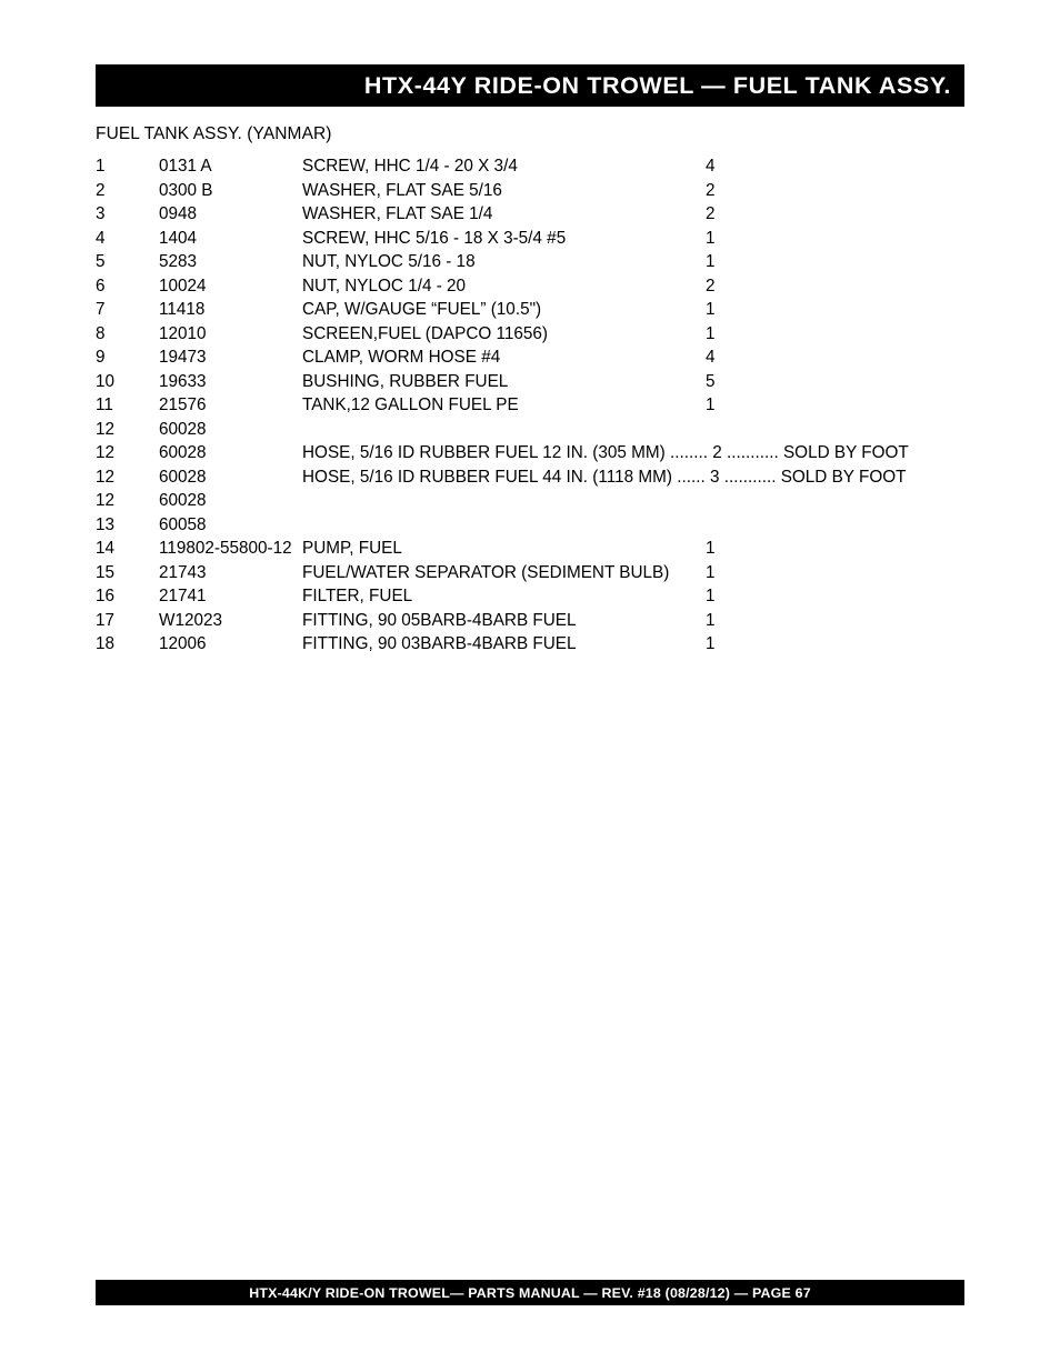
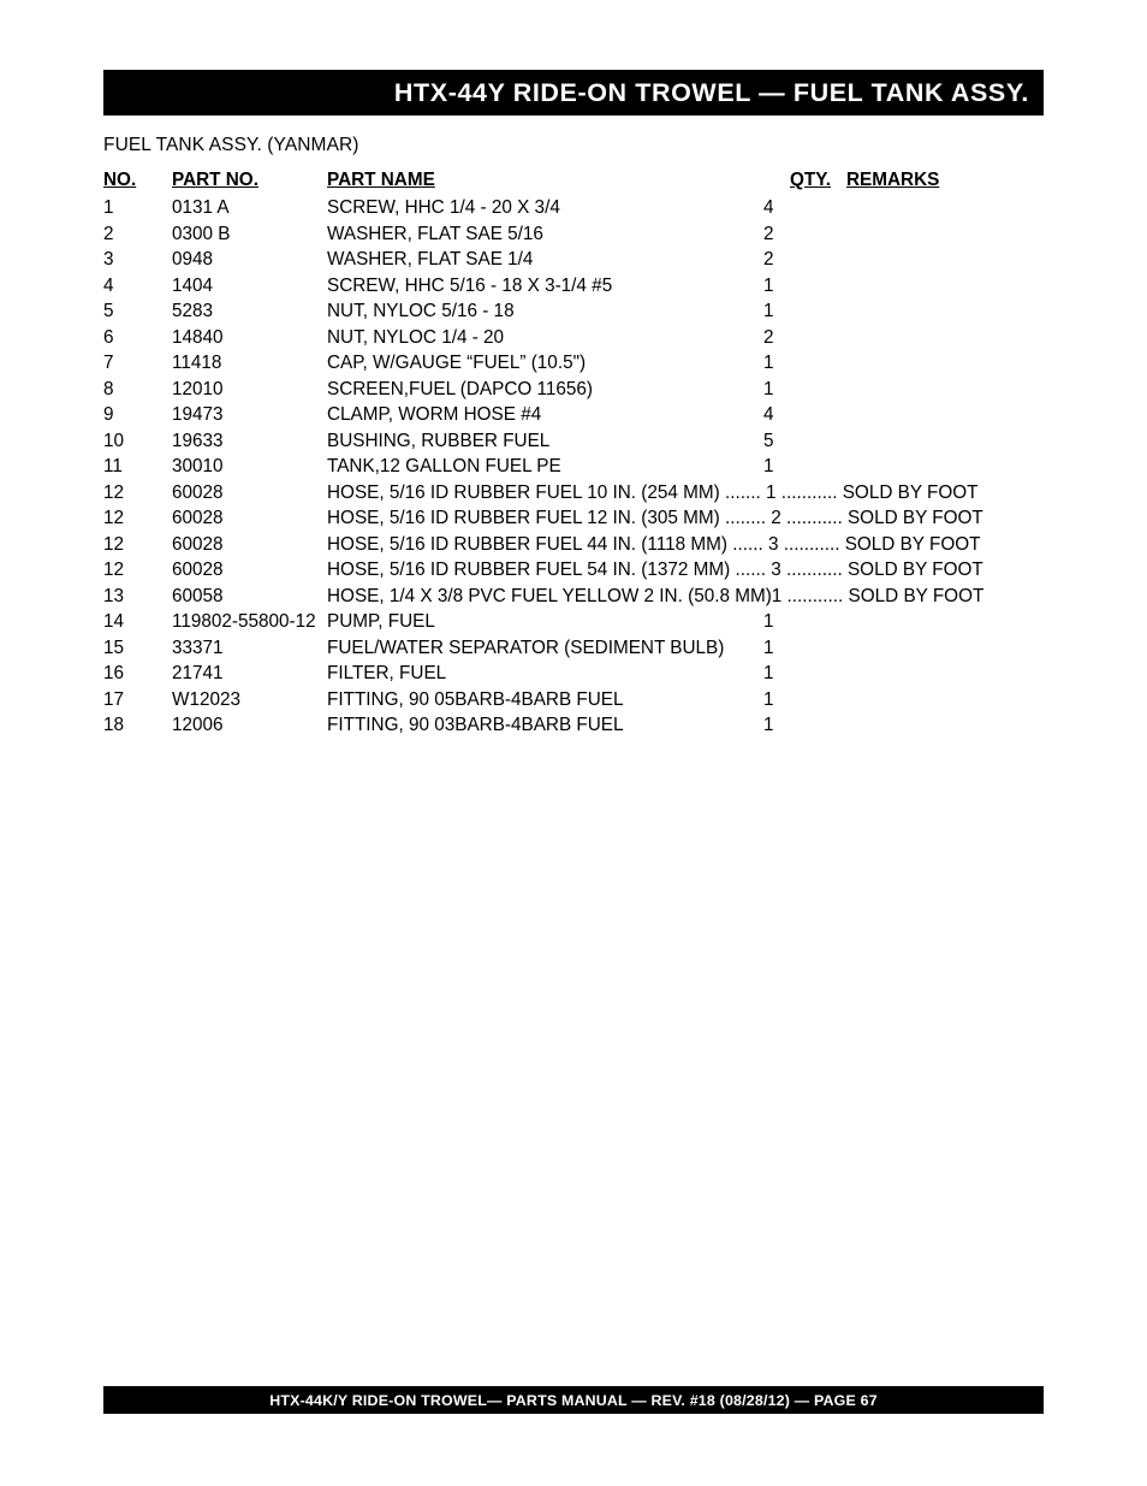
  HTX-44Y RIDE-ON TROWEL — FUEL TANK ASSY.
  FUEL TANK ASSY. (YANMAR)
+ NO.
+ PART NO.
+ PART NAME
+ QTY.
+ REMARKS
  1
  0131 A
  SCREW, HHC 1/4 - 20 X 3/4
  4
  2
  0300 B
  WASHER, FLAT SAE 5/16
  2
  3
  0948
  WASHER, FLAT SAE 1/4
  2
  4
  1404
- SCREW, HHC 5/16 - 18 X 3-5/4 #5
+ SCREW, HHC 5/16 - 18 X 3-1/4 #5
  1
  5
  5283
  NUT, NYLOC 5/16 - 18
  1
  6
- 10024
+ 14840
  NUT, NYLOC 1/4 - 20
  2
  7
  11418
  CAP, W/GAUGE “FUEL” (10.5")
  1
  8
  12010
  SCREEN,FUEL (DAPCO 11656)
  1
  9
  19473
  CLAMP, WORM HOSE #4
  4
  10
  19633
  BUSHING, RUBBER FUEL
  5
  11
- 21576
+ 30010
  TANK,12 GALLON FUEL PE
  1
  12
  60028
+ HOSE, 5/16 ID RUBBER FUEL 10 IN. (254 MM) ....... 1 ........... SOLD BY FOOT
  12
  60028
  HOSE, 5/16 ID RUBBER FUEL 12 IN. (305 MM) ........ 2 ........... SOLD BY FOOT
  12
  60028
  HOSE, 5/16 ID RUBBER FUEL 44 IN. (1118 MM) ...... 3 ........... SOLD BY FOOT
  12
  60028
+ HOSE, 5/16 ID RUBBER FUEL 54 IN. (1372 MM) ...... 3 ........... SOLD BY FOOT
  13
  60058
+ HOSE, 1/4 X 3/8 PVC FUEL YELLOW 2 IN. (50.8 MM)1 ........... SOLD BY FOOT
  14
  119802-55800-12
  PUMP, FUEL
  1
  15
- 21743
+ 33371
  FUEL/WATER SEPARATOR (SEDIMENT BULB)
  1
  16
  21741
  FILTER, FUEL
  1
  17
  W12023
  FITTING, 90 05BARB-4BARB FUEL
  1
  18
  12006
  FITTING, 90 03BARB-4BARB FUEL
  1
  HTX-44K/Y RIDE-ON TROWEL— PARTS MANUAL — REV. #18 (08/28/12) — PAGE 67
